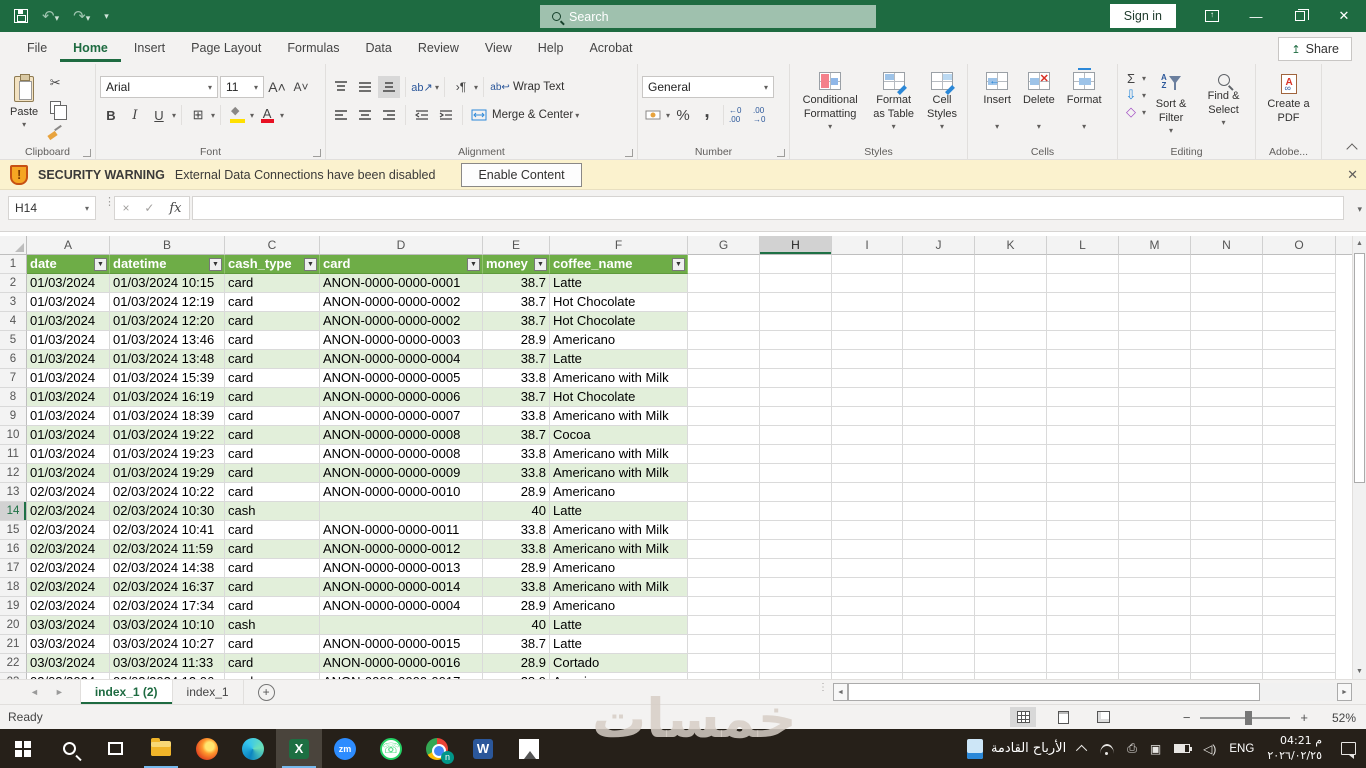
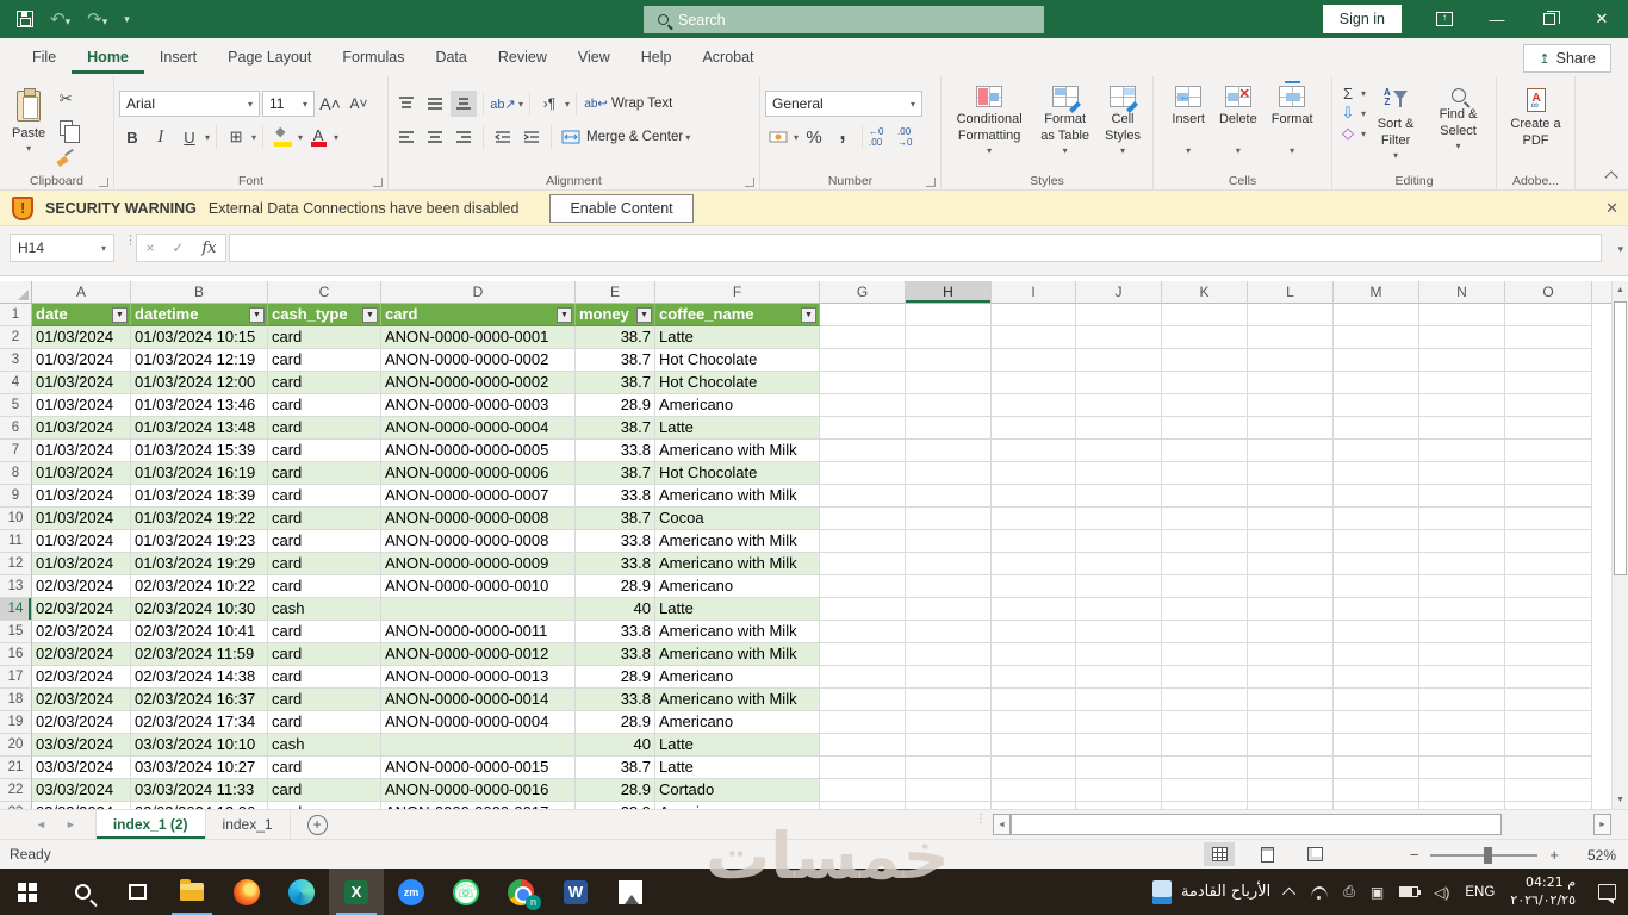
  ↶▾
  ↷▾
  ▾
  Search
  Sign in
  —
  ✕
  File
  Home
  Insert
  Page Layout
  Formulas
  Data
  Review
  View
  Help
  Acrobat
  ↥
  Share
  Paste
  ▾
  ✂
  Clipboard
  Arial
  ▾
  11
  ▾
  A˄
  A˅
  B
  I
  U
  ▾
  ⊞
  ▾
  ▾
  A
  ▾
  Font
  ab↗
  ▾
  ›¶
  ▾
  ab↩
  Wrap Text
  Merge & Center
  ▾
  Alignment
  General
  ▾
  ▾
  %
  ,
  ←0 .00
  .00 →0
  Number
  Conditional Formatting
  ▾
  Format as Table
  ▾
  Cell Styles
  ▾
  Styles
  ←
  Insert
  ▾
  ✕
  Delete
  ▾
  Format
  ▾
  Cells
  Σ
  ▾
  ⇩
  ▾
  ◇
  ▾
  A
  Z
  Sort & Filter
  ▾
  Find & Select
  ▾
  Editing
  Create a PDF
  Adobe...
  SECURITY WARNING
  External Data Connections have been disabled
  Enable Content
  ✕
  H14
  ▾
  ⋮
  ×
  ✓
  fx
  ▾
  A
  B
  C
  D
  E
  F
  G
  H
  I
  J
  K
  L
  M
  N
  O
  1
  date
  datetime
  cash_type
  card
  money
  coffee_name
  2
  01/03/2024
  01/03/2024 10:15
  card
  ANON-0000-0000-0001
  38.7
  Latte
  3
  01/03/2024
  01/03/2024 12:19
  card
  ANON-0000-0000-0002
  38.7
  Hot Chocolate
  4
  01/03/2024
- 01/03/2024 12:20
+ 01/03/2024 12:00
  card
  ANON-0000-0000-0002
  38.7
  Hot Chocolate
  5
  01/03/2024
  01/03/2024 13:46
  card
  ANON-0000-0000-0003
  28.9
  Americano
  6
  01/03/2024
  01/03/2024 13:48
  card
  ANON-0000-0000-0004
  38.7
  Latte
  7
  01/03/2024
  01/03/2024 15:39
  card
  ANON-0000-0000-0005
  33.8
  Americano with Milk
  8
  01/03/2024
  01/03/2024 16:19
  card
  ANON-0000-0000-0006
  38.7
  Hot Chocolate
  9
  01/03/2024
  01/03/2024 18:39
  card
  ANON-0000-0000-0007
  33.8
  Americano with Milk
  10
  01/03/2024
  01/03/2024 19:22
  card
  ANON-0000-0000-0008
  38.7
  Cocoa
  11
  01/03/2024
  01/03/2024 19:23
  card
  ANON-0000-0000-0008
  33.8
  Americano with Milk
  12
  01/03/2024
  01/03/2024 19:29
  card
  ANON-0000-0000-0009
  33.8
  Americano with Milk
  13
  02/03/2024
  02/03/2024 10:22
  card
  ANON-0000-0000-0010
  28.9
  Americano
  14
  02/03/2024
  02/03/2024 10:30
  cash
  40
  Latte
  15
  02/03/2024
  02/03/2024 10:41
  card
  ANON-0000-0000-0011
  33.8
  Americano with Milk
  16
  02/03/2024
  02/03/2024 11:59
  card
  ANON-0000-0000-0012
  33.8
  Americano with Milk
  17
  02/03/2024
  02/03/2024 14:38
  card
  ANON-0000-0000-0013
  28.9
  Americano
  18
  02/03/2024
  02/03/2024 16:37
  card
  ANON-0000-0000-0014
  33.8
  Americano with Milk
  19
  02/03/2024
  02/03/2024 17:34
  card
  ANON-0000-0000-0004
  28.9
  Americano
  20
  03/03/2024
  03/03/2024 10:10
  cash
  40
  Latte
  21
  03/03/2024
  03/03/2024 10:27
  card
  ANON-0000-0000-0015
  38.7
  Latte
  22
  03/03/2024
  03/03/2024 11:33
  card
  ANON-0000-0000-0016
  28.9
  Cortado
  ◄
  ►
  index_1 (2)
  index_1
  +
  ⋮
  Ready
  −
  +
  52%
  خمسات
  X
  zm
  ☏
  n
  W
  الأرباح القادمة
  ⎙
  ▣
  ◁)
  ENG
  04:21 م
  ٢٠٢٦/٠٢/٢٥
